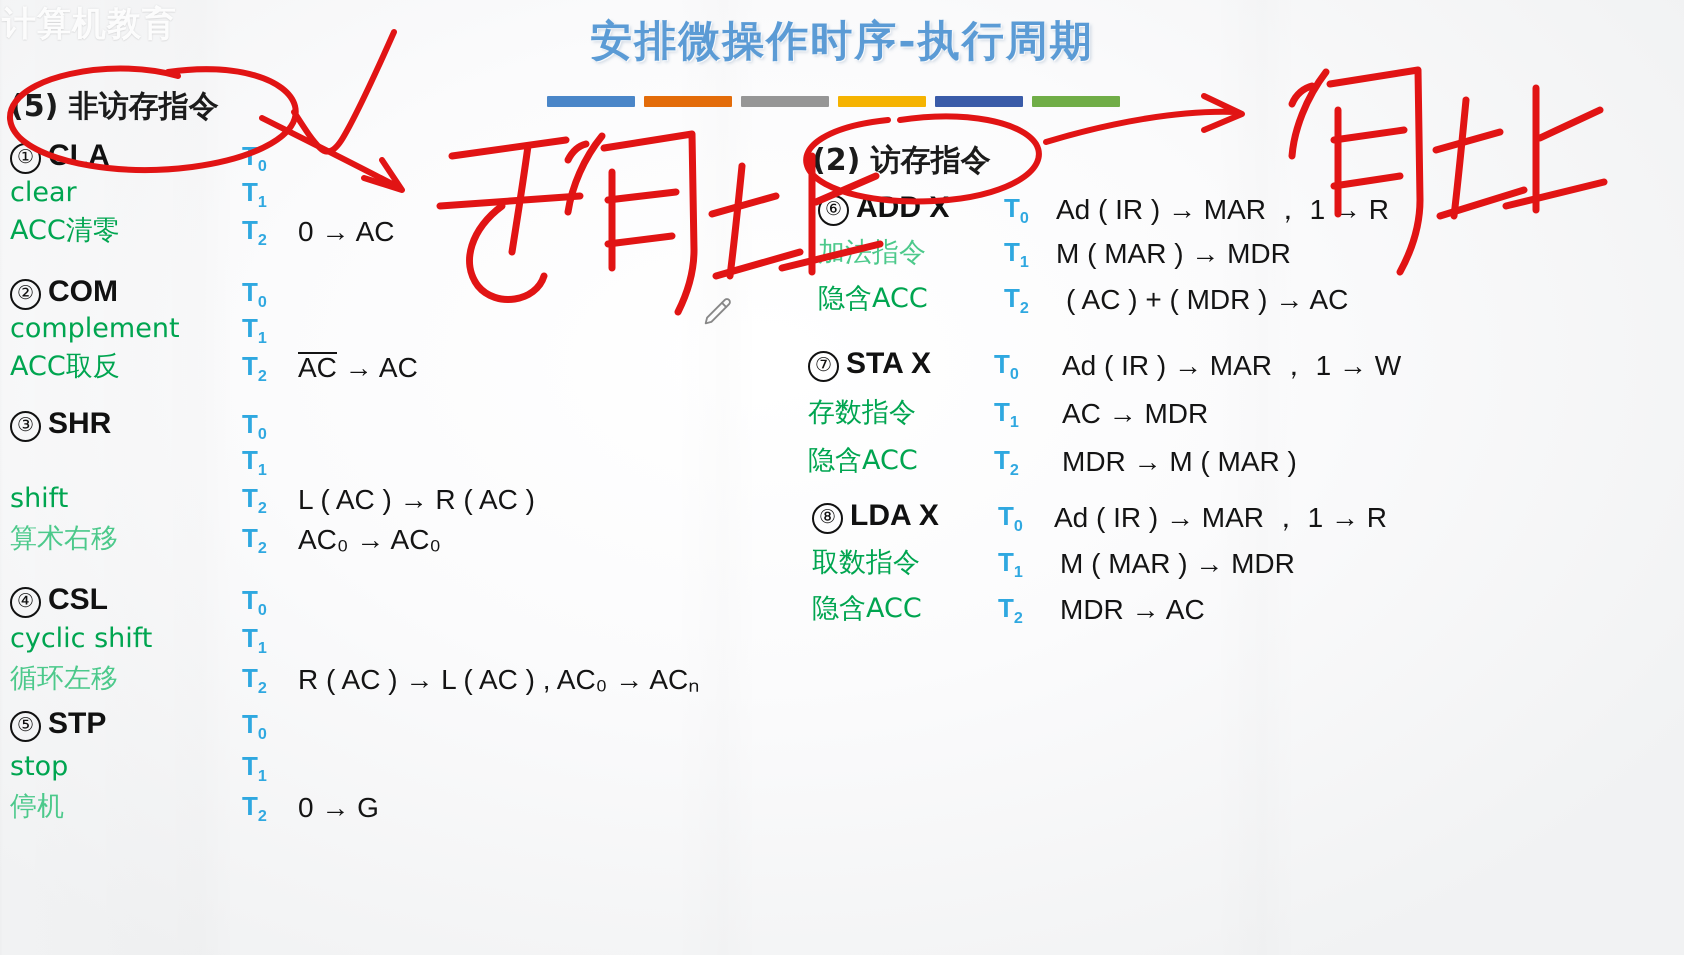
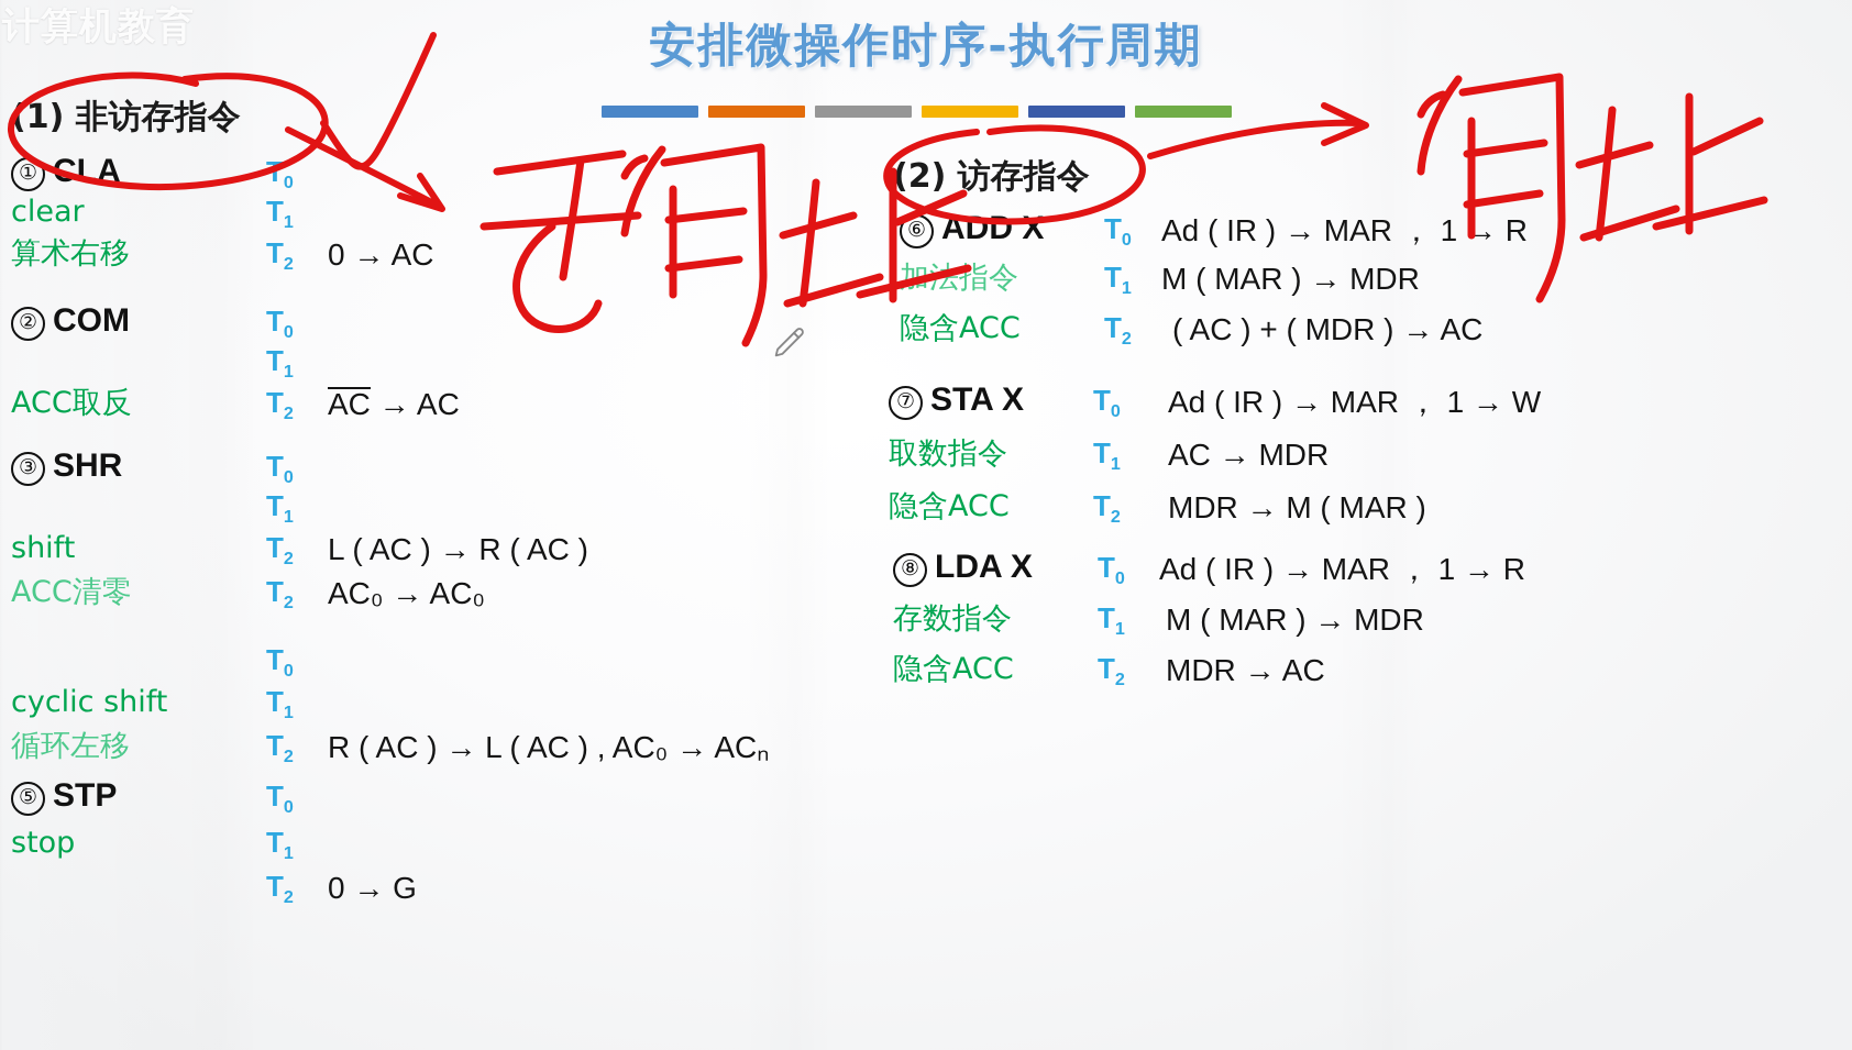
  计算机教育
  安排微操作时序-执行周期
- (5) 非访存指令
+ (1) 非访存指令
  ① LA
  clear
- ACC清零
+ 算术右移
  T1
  T2
  0 → AC
  ② COM
- complement
  ACC取反
  T0
  T1
  T2
  AC → AC
  ③ SHR
  shift
- 算术右移
+ ACC清零
  T0
  T1
  T2
  T2
  L ( AC ) → R ( AC )
  AC₀ → AC₀
- ④ CSL
  cyclic shift
  循环左移
  T0
  T1
  T2
  R ( AC ) → L ( AC ) , AC₀ → ACₙ
  ⑤ STP
  stop
- 停机
  T0
  T1
  T2
  0 → G
  (2) 访存指令
  ⑥ ADD X
  隐含ACC
  T0
  T1
  T2
  Ad ( IR ) → MAR ， 1 → R
  M ( MAR ) → MDR
  ( AC ) + ( MDR ) → AC
  ⑦ STA X
- 存数指令
+ 取数指令
  隐含ACC
  T0
  T1
  T2
  Ad ( IR ) → MAR ， 1 → W
  AC → MDR
  MDR → M ( MAR )
  ⑧ LDA X
- 取数指令
+ 存数指令
  隐含ACC
  T0
  T1
  T2
  Ad ( IR ) → MAR ， 1 → R
  M ( MAR ) → MDR
  MDR → AC
